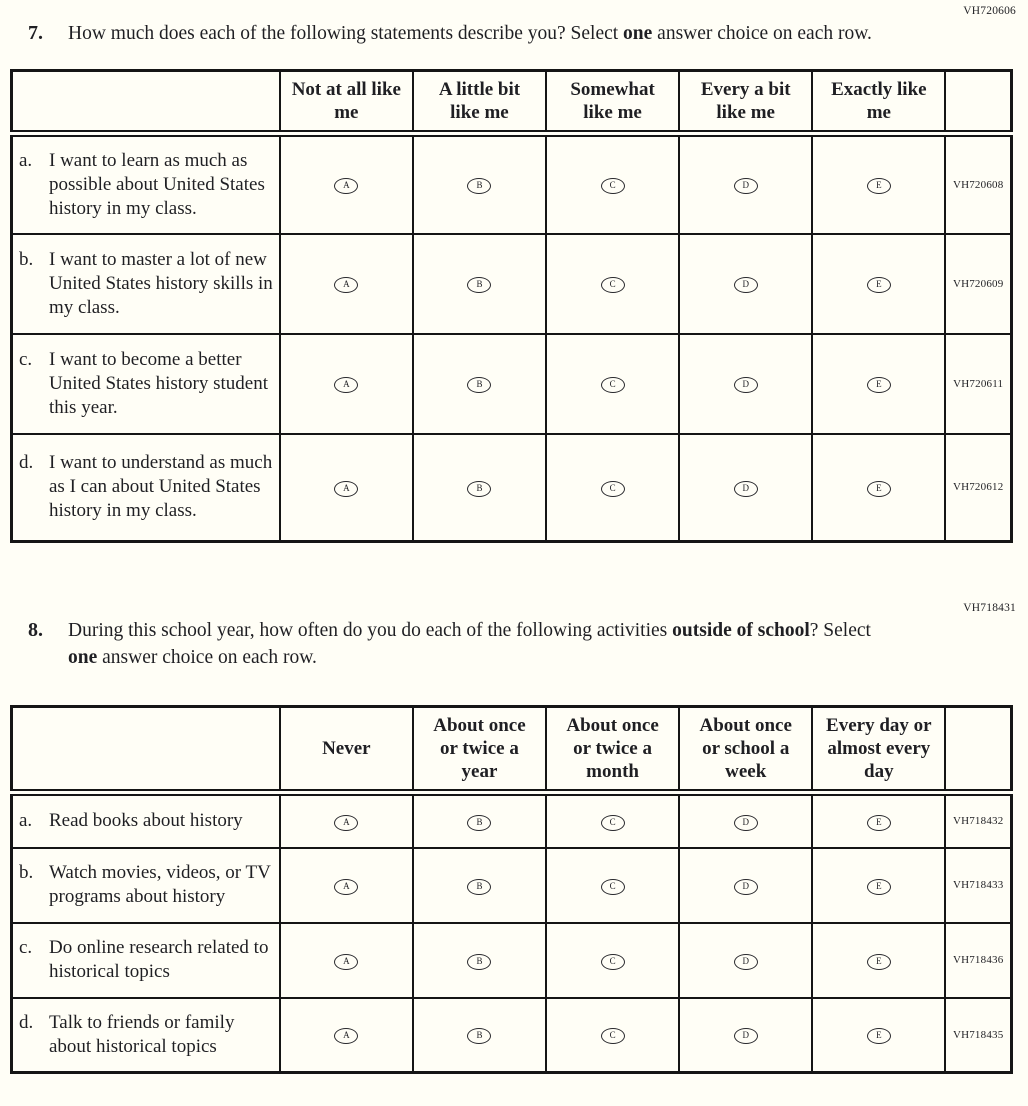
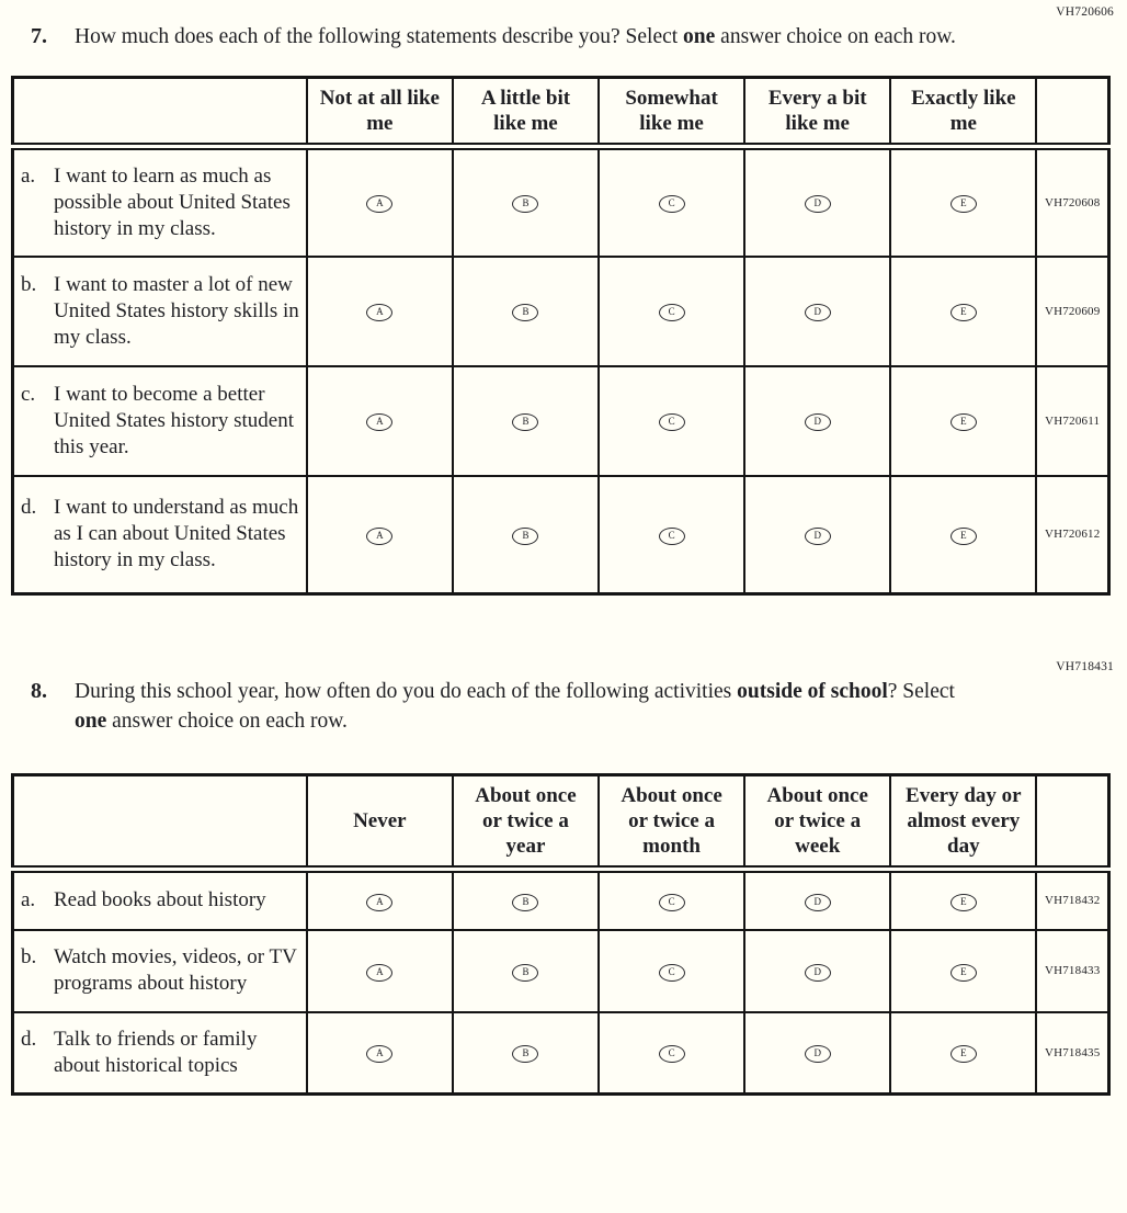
  VH720606
  7.
  How much does each of the following statements describe you? Select one answer choice on each row.
  	Not at all like me	A little bit like me	Somewhat like me	Every a bit like me	Exactly like me
  a. I want to learn as much as possible about United States history in my class.	A	B	C	D	E	VH720608
  b. I want to master a lot of new United States history skills in my class.	A	B	C	D	E	VH720609
  c. I want to become a better United States history student this year.	A	B	C	D	E	VH720611
  d. I want to understand as much as I can about United States history in my class.	A	B	C	D	E	VH720612
  VH718431
  8.
  During this school year, how often do you do each of the following activities outside of school? Select one answer choice on each row.
- 	Never	About once or twice a year	About once or twice a month	About once or school a week	Every day or almost every day
+ 	Never	About once or twice a year	About once or twice a month	About once or twice a week	Every day or almost every day
  a. Read books about history	A	B	C	D	E	VH718432
  b. Watch movies, videos, or TV programs about history	A	B	C	D	E	VH718433
- c. Do online research related to historical topics	A	B	C	D	E	VH718436
  d. Talk to friends or family about historical topics	A	B	C	D	E	VH718435
